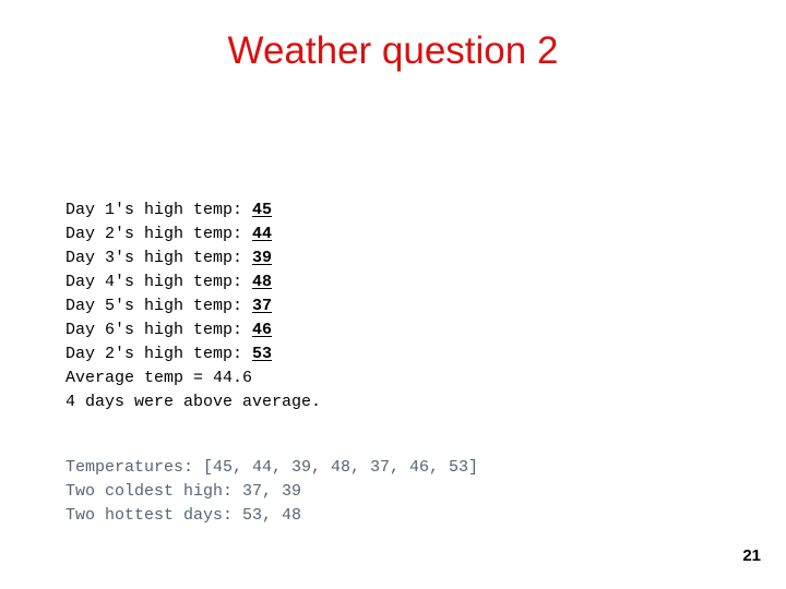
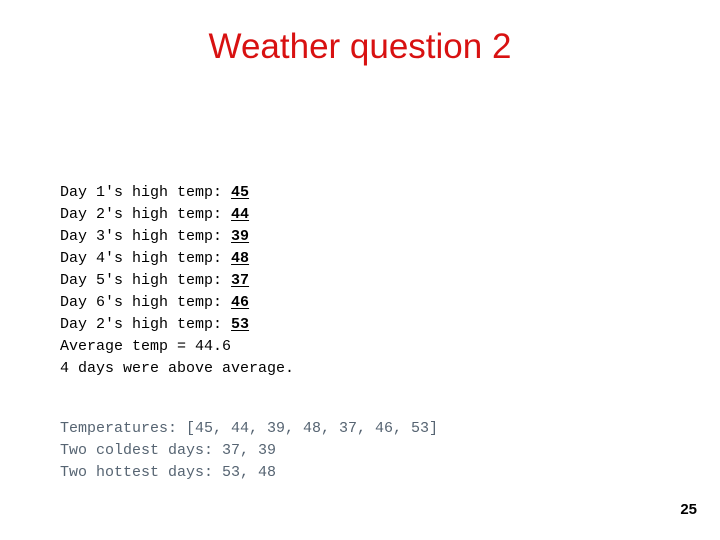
  Weather question 2
  Day 1's high temp: 45
  Day 2's high temp: 44
  Day 3's high temp: 39
  Day 4's high temp: 48
  Day 5's high temp: 37
  Day 6's high temp: 46
  Day 2's high temp: 53
  Average temp = 44.6
  4 days were above average.
  Temperatures: [45, 44, 39, 48, 37, 46, 53]
- Two coldest high: 37, 39
+ Two coldest days: 37, 39
  Two hottest days: 53, 48
- 21
+ 25
